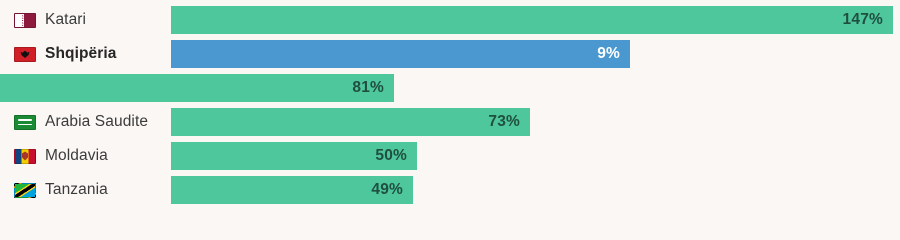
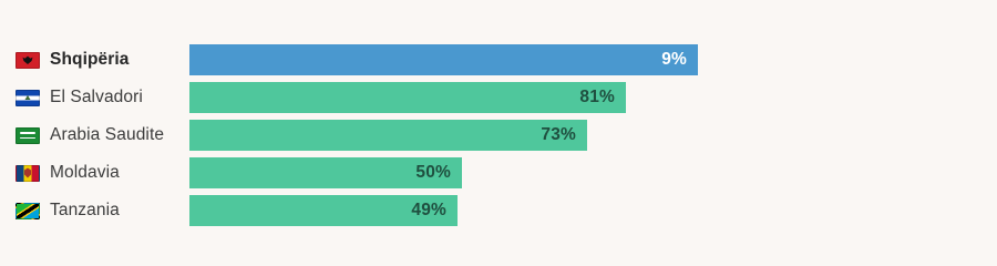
- Katari
- 147%
  Shqipëria
  9%
+ El Salvadori
  81%
  Arabia Saudite
  73%
  Moldavia
  50%
  Tanzania
  49%
